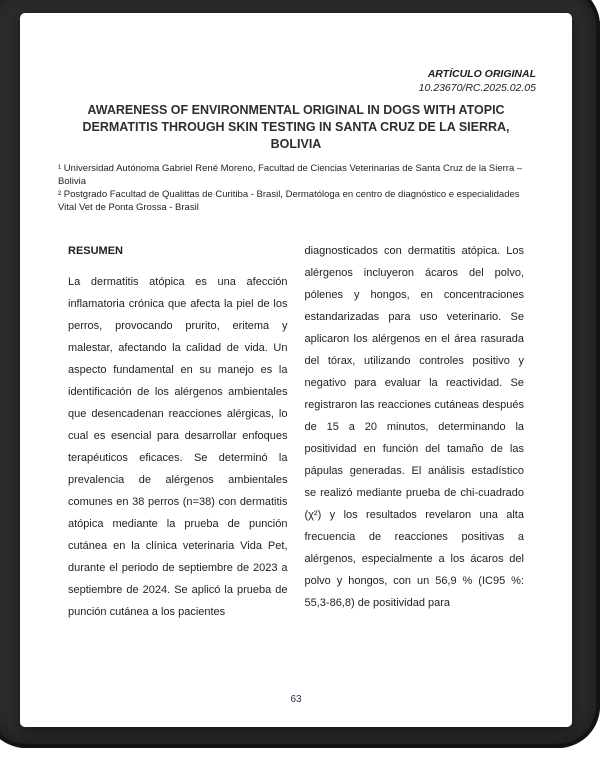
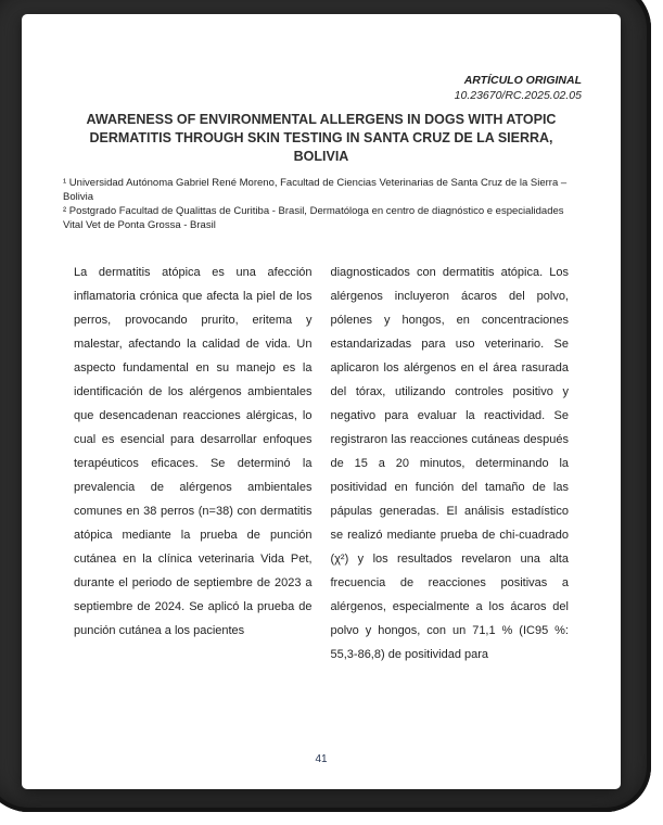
  ARTÍCULO ORIGINAL
  10.23670/RC.2025.02.05
- AWARENESS OF ENVIRONMENTAL ORIGINAL IN DOGS WITH ATOPIC DERMATITIS THROUGH SKIN TESTING IN SANTA CRUZ DE LA SIERRA, BOLIVIA
+ AWARENESS OF ENVIRONMENTAL ALLERGENS IN DOGS WITH ATOPIC DERMATITIS THROUGH SKIN TESTING IN SANTA CRUZ DE LA SIERRA, BOLIVIA
  ¹ Universidad Autónoma Gabriel René Moreno, Facultad de Ciencias Veterinarias de Santa Cruz de la Sierra – Bolivia
  ² Postgrado Facultad de Qualittas de Curitiba - Brasil, Dermatóloga en centro de diagnóstico e especialidades Vital Vet de Ponta Grossa - Brasil
- RESUMEN
  La dermatitis atópica es una afección inflamatoria crónica que afecta la piel de los perros, provocando prurito, eritema y malestar, afectando la calidad de vida. Un aspecto fundamental en su manejo es la identificación de los alérgenos ambientales que desencadenan reacciones alérgicas, lo cual es esencial para desarrollar enfoques terapéuticos eficaces. Se determinó la prevalencia de alérgenos ambientales comunes en 38 perros (n=38) con dermatitis atópica mediante la prueba de punción cutánea en la clínica veterinaria Vida Pet, durante el periodo de septiembre de 2023 a septiembre de 2024. Se aplicó la prueba de punción cutánea a los pacientes
- diagnosticados con dermatitis atópica. Los alérgenos incluyeron ácaros del polvo, pólenes y hongos, en concentraciones estandarizadas para uso veterinario. Se aplicaron los alérgenos en el área rasurada del tórax, utilizando controles positivo y negativo para evaluar la reactividad. Se registraron las reacciones cutáneas después de 15 a 20 minutos, determinando la positividad en función del tamaño de las pápulas generadas. El análisis estadístico se realizó mediante prueba de chi-cuadrado (χ²) y los resultados revelaron una alta frecuencia de reacciones positivas a alérgenos, especialmente a los ácaros del polvo y hongos, con un 56,9 % (IC95 %: 55,3-86,8) de positividad para
+ diagnosticados con dermatitis atópica. Los alérgenos incluyeron ácaros del polvo, pólenes y hongos, en concentraciones estandarizadas para uso veterinario. Se aplicaron los alérgenos en el área rasurada del tórax, utilizando controles positivo y negativo para evaluar la reactividad. Se registraron las reacciones cutáneas después de 15 a 20 minutos, determinando la positividad en función del tamaño de las pápulas generadas. El análisis estadístico se realizó mediante prueba de chi-cuadrado (χ²) y los resultados revelaron una alta frecuencia de reacciones positivas a alérgenos, especialmente a los ácaros del polvo y hongos, con un 71,1 % (IC95 %: 55,3-86,8) de positividad para
- 63
+ 41
